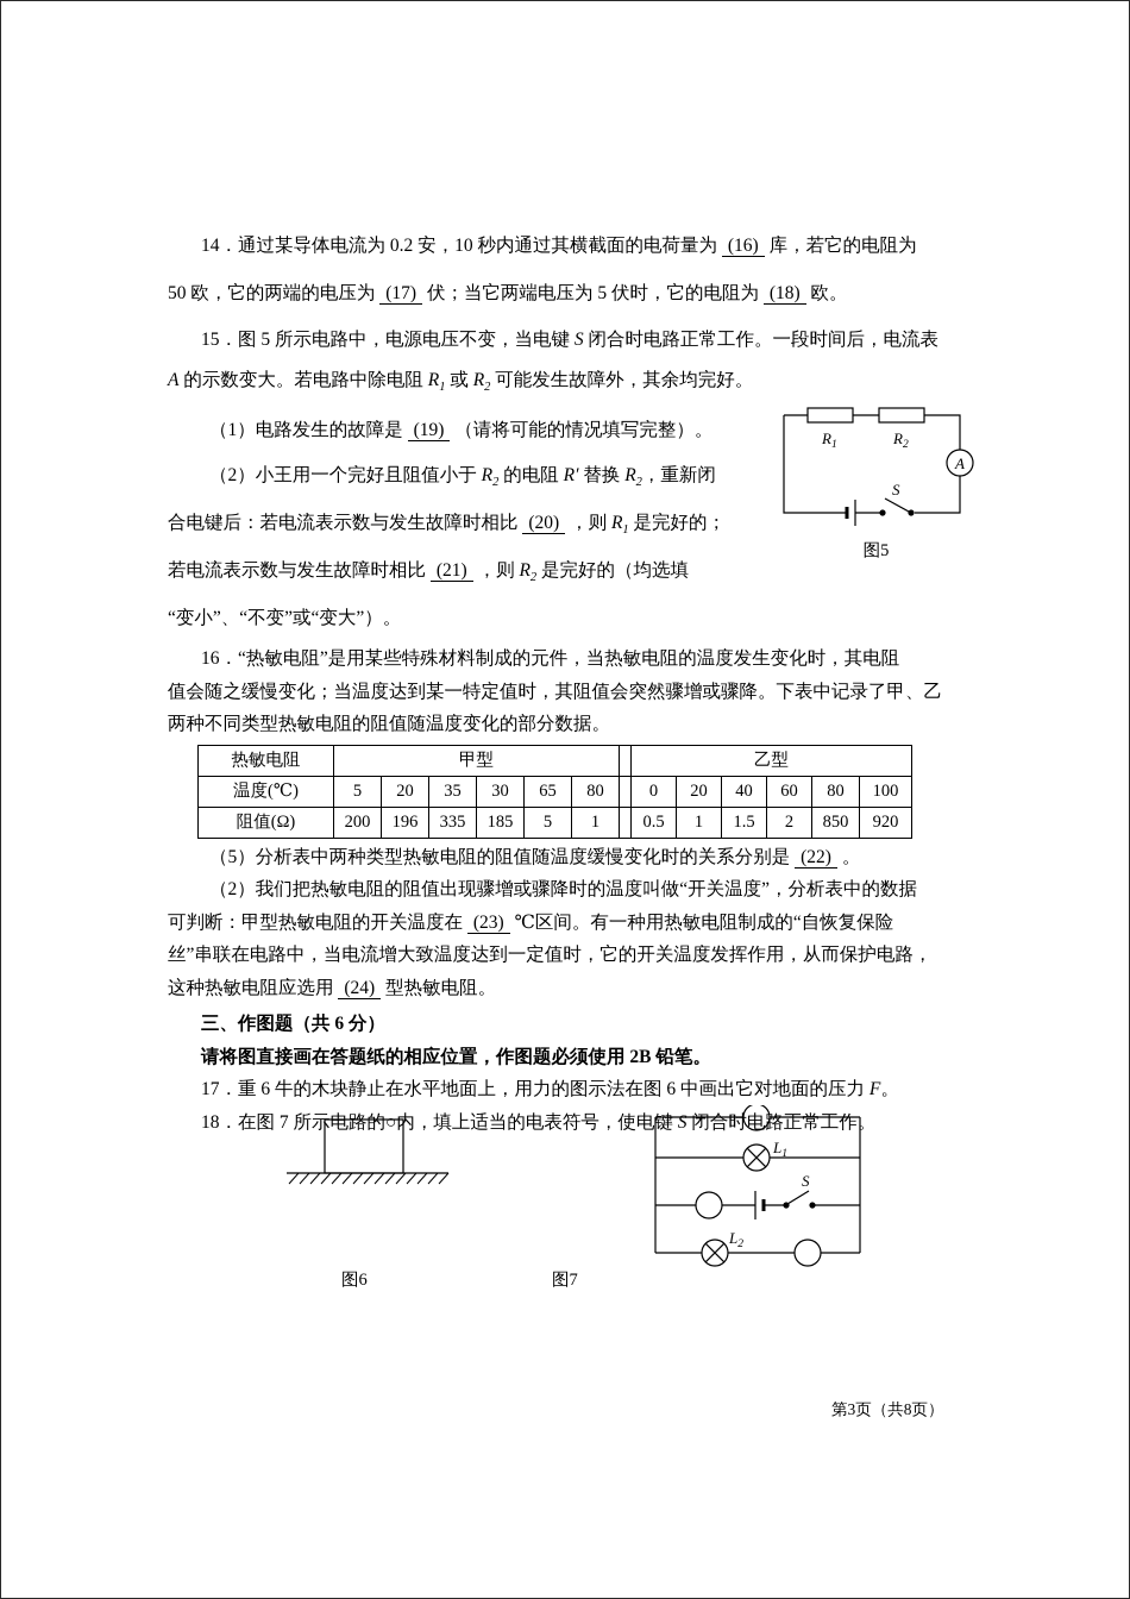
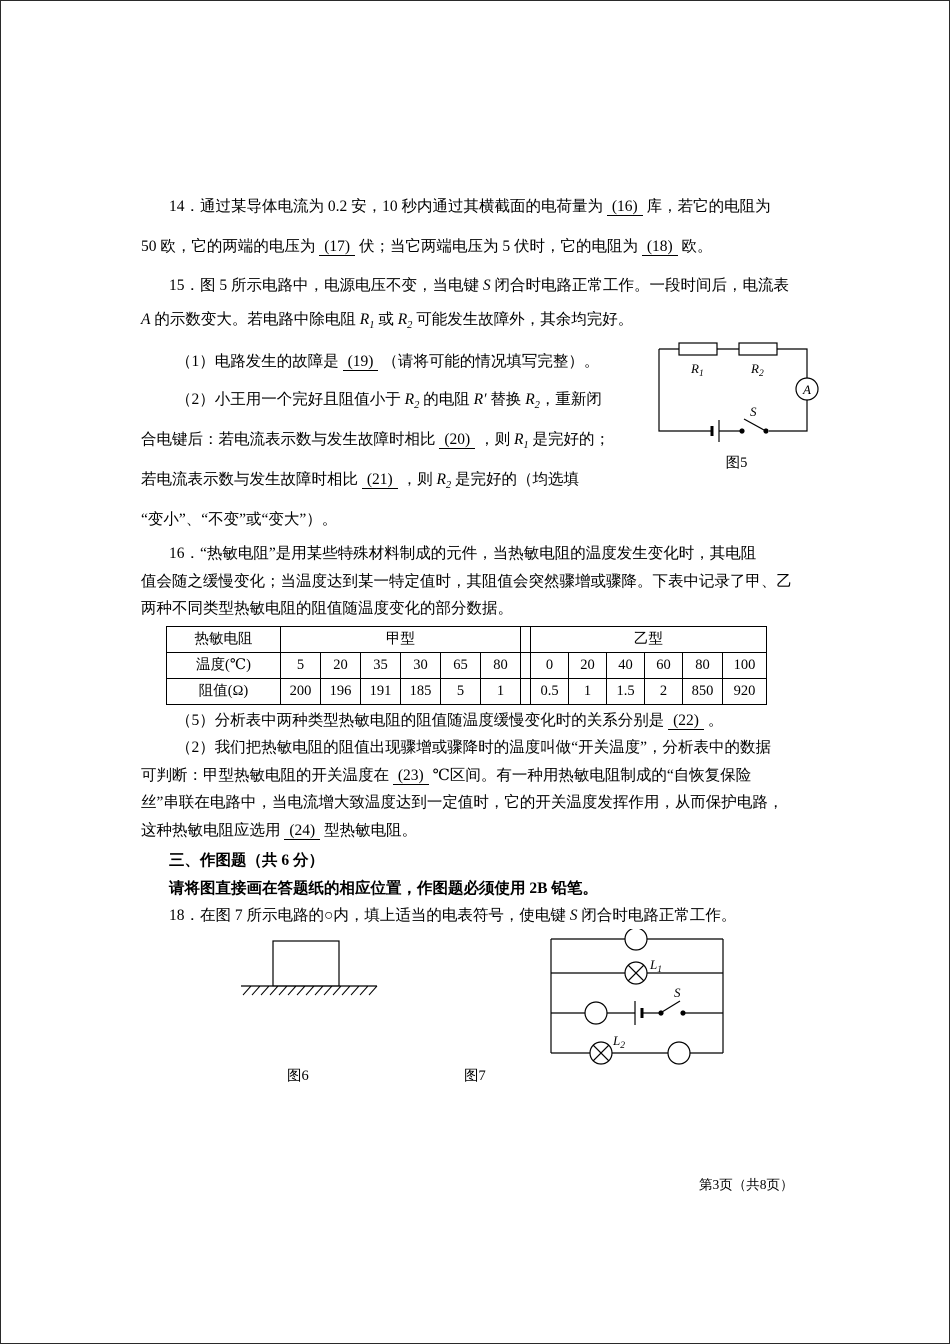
  14．通过某导体电流为 0.2 安，10 秒内通过其横截面的电荷量为 (16) 库，若它的电阻为
  50 欧，它的两端的电压为 (17) 伏；当它两端电压为 5 伏时，它的电阻为 (18) 欧。
  15．图 5 所示电路中，电源电压不变，当电键 S 闭合时电路正常工作。一段时间后，电流表
  A 的示数变大。若电路中除电阻 R1 或 R2 可能发生故障外，其余均完好。
  （1）电路发生的故障是 (19) （请将可能的情况填写完整）。
  （2）小王用一个完好且阻值小于 R2 的电阻 R′ 替换 R2，重新闭
  合电键后：若电流表示数与发生故障时相比 (20) ，则 R1 是完好的；
  若电流表示数与发生故障时相比 (21) ，则 R2 是完好的（均选填
  “变小”、“不变”或“变大”）。
  16．“热敏电阻”是用某些特殊材料制成的元件，当热敏电阻的温度发生变化时，其电阻
  值会随之缓慢变化；当温度达到某一特定值时，其阻值会突然骤增或骤降。下表中记录了甲、乙
  两种不同类型热敏电阻的阻值随温度变化的部分数据。
  热敏电阻	甲型		乙型
  温度(℃)	5	20	35	30	65	80		0	20	40	60	80	100
- 阻值(Ω)	200	196	335	185	5	1		0.5	1	1.5	2	850	920
+ 阻值(Ω)	200	196	191	185	5	1		0.5	1	1.5	2	850	920
  （5）分析表中两种类型热敏电阻的阻值随温度缓慢变化时的关系分别是 (22) 。
  （2）我们把热敏电阻的阻值出现骤增或骤降时的温度叫做“开关温度”，分析表中的数据
  可判断：甲型热敏电阻的开关温度在 (23) ℃区间。有一种用热敏电阻制成的“自恢复保险
  丝”串联在电路中，当电流增大致温度达到一定值时，它的开关温度发挥作用，从而保护电路，
  这种热敏电阻应选用 (24) 型热敏电阻。
  三、作图题（共 6 分）
  请将图直接画在答题纸的相应位置，作图题必须使用 2B 铅笔。
- 17．重 6 牛的木块静止在水平地面上，用力的图示法在图 6 中画出它对地面的压力 F。
  18．在图 7 所示电路的○内，填上适当的电表符号，使电键 S 闭合时电路正常工作。
  R1
  R2
  A
  S
  图5
  L1
  S
  L2
  图6
  图7
  第3页（共8页）
